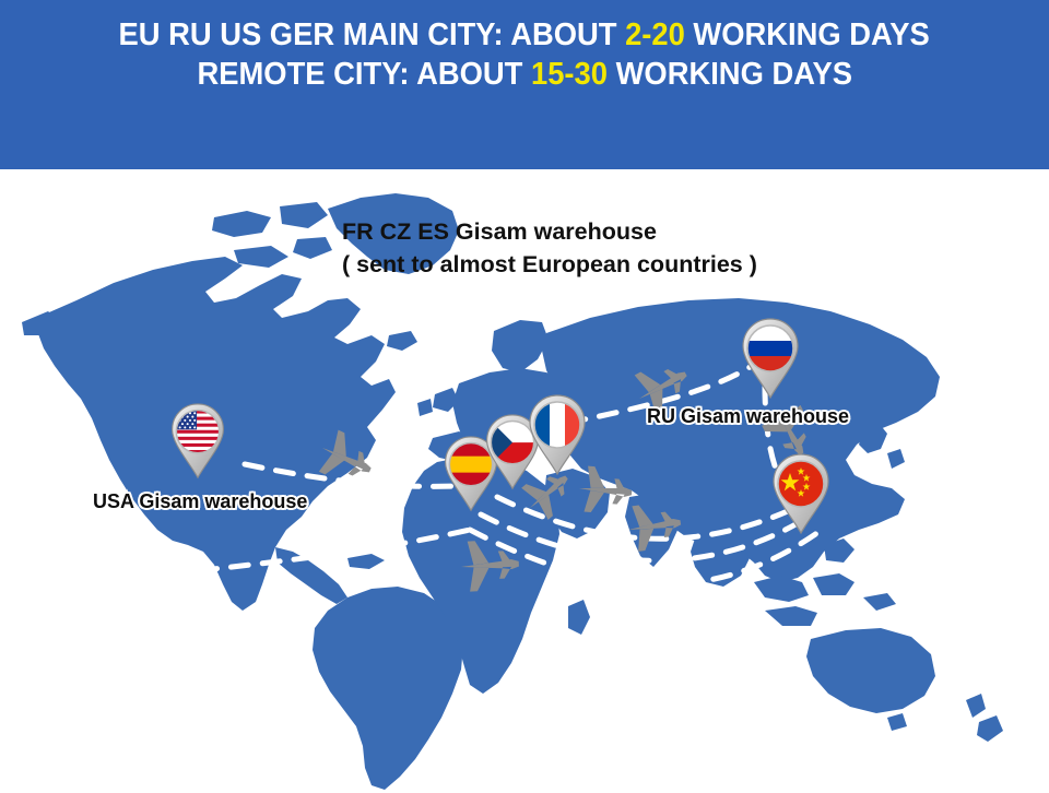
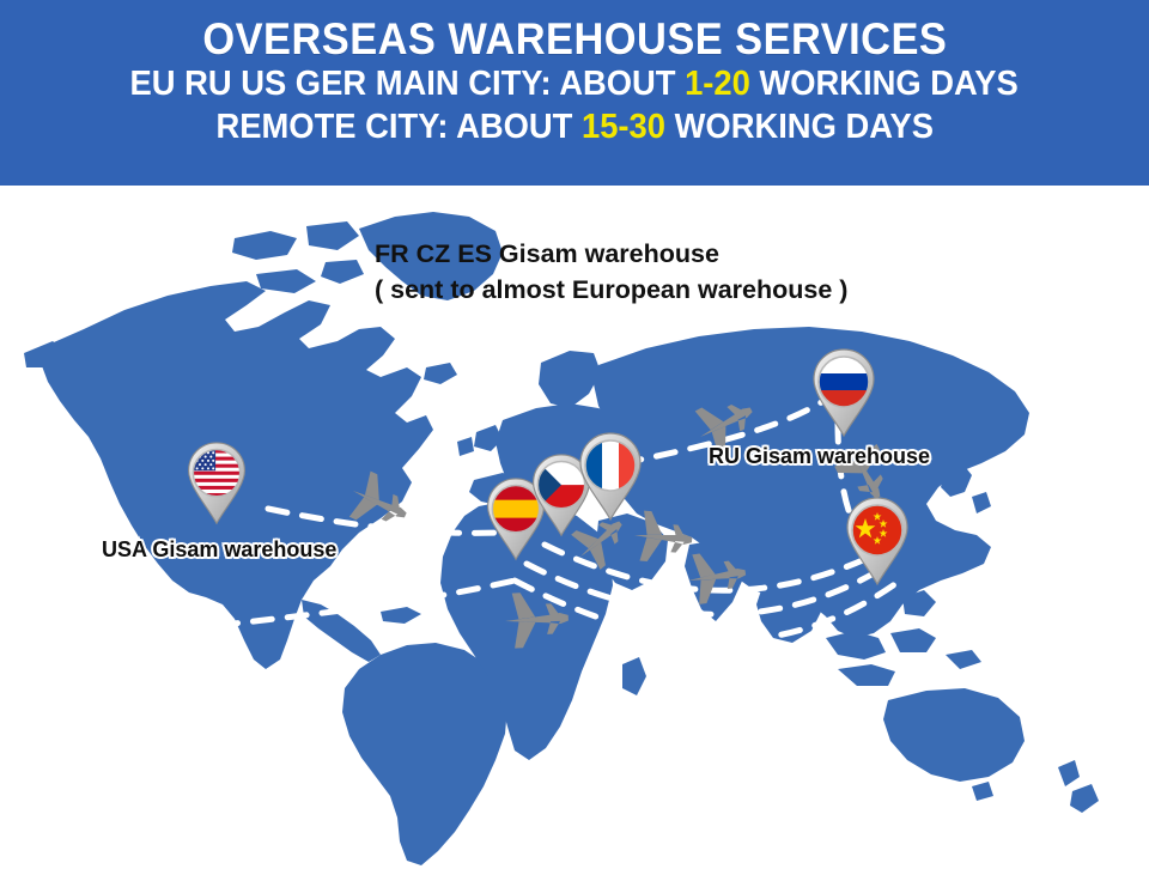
+ OVERSEAS WAREHOUSE SERVICES
- EU RU US GER MAIN CITY: ABOUT 2-20 WORKING DAYS
+ EU RU US GER MAIN CITY: ABOUT 1-20 WORKING DAYS
  REMOTE CITY: ABOUT 15-30 WORKING DAYS
  FR CZ ES Gisam warehouse
- ( sent to almost European countries )
+ ( sent to almost European warehouse )
  USA Gisam warehouse
  RU Gisam warehouse
